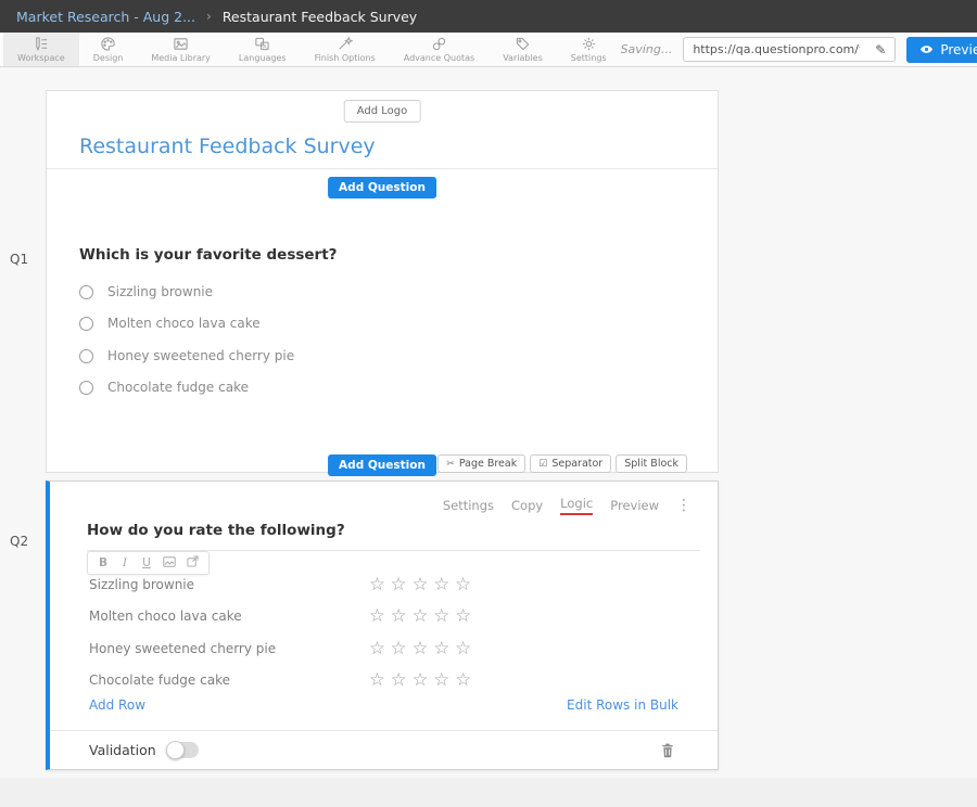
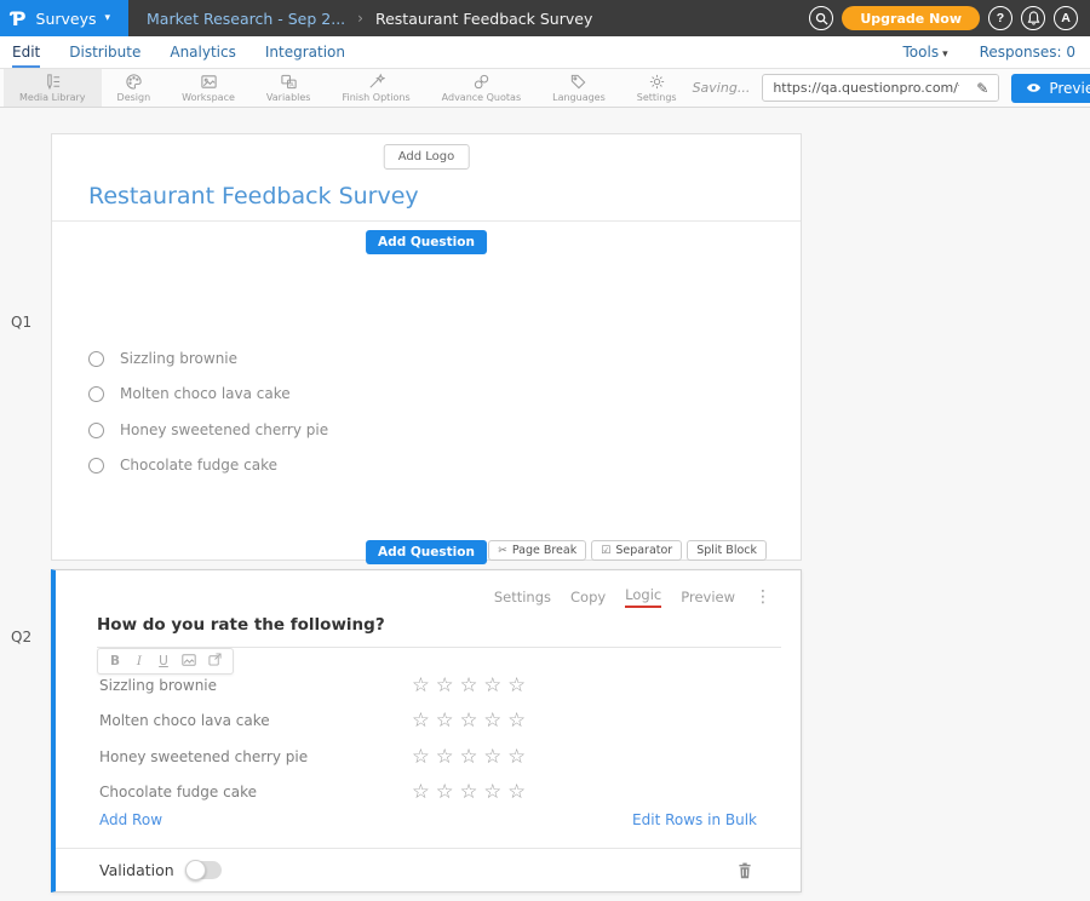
+ Ƥ
+ Surveys
+ ▾
- Market Research - Aug 2...
+ Market Research - Sep 2...
  ›
  Restaurant Feedback Survey
+ Upgrade Now
+ ?
+ A
+ Edit
+ Distribute
+ Analytics
+ Integration
+ Tools ▾
+ Responses: 0
- Workspace
+ Media Library
  Design
- Media Library
+ Workspace
- Languages
+ Variables
  Finish Options
  Advance Quotas
- Variables
+ Languages
  Settings
  Saving...
  https://qa.questionpro.com/
  ✎
  Previ
  Q1
  Q2
  Add Logo
  Restaurant Feedback Survey
  Add Question
- Which is your favorite dessert?
  Sizzling brownie
  Molten choco lava cake
  Honey sweetened cherry pie
  Chocolate fudge cake
  Add Question
  ✂
  Page Break
  ☑
  Separator
  Split Block
  Settings
  Copy
  Logic
  Preview
  ⋮
  How do you rate the following?
  B
  I
  U
  Sizzling brownie
  ☆
  ☆
  ☆
  ☆
  ☆
  Molten choco lava cake
  ☆
  ☆
  ☆
  ☆
  ☆
  Honey sweetened cherry pie
  ☆
  ☆
  ☆
  ☆
  ☆
  Chocolate fudge cake
  ☆
  ☆
  ☆
  ☆
  ☆
  Add Row
  Edit Rows in Bulk
  Validation
